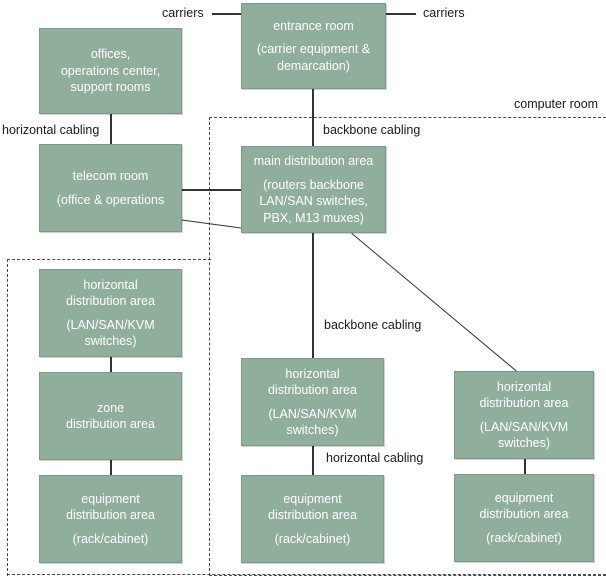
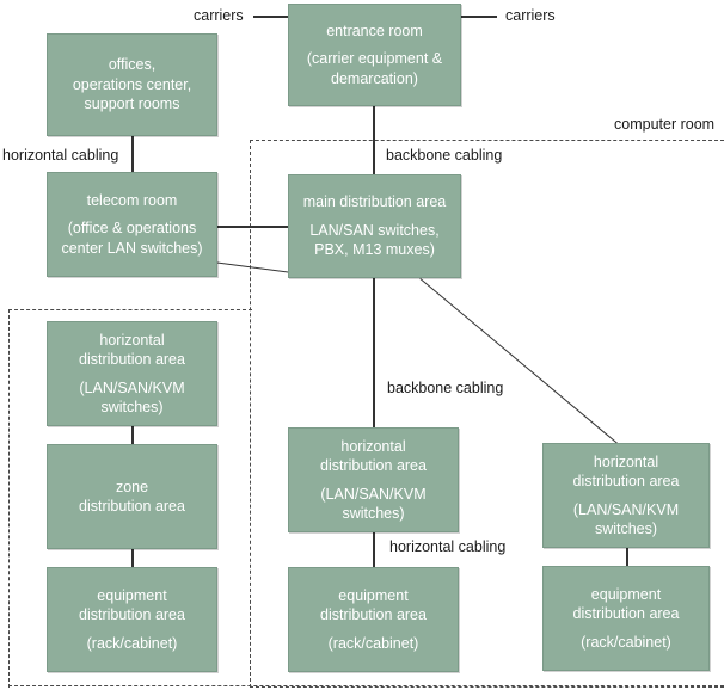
  computer room
  carriers
  carriers
  horizontal cabling
  backbone cabling
  backbone cabling
  horizontal cabling
  entrance room
  (carrier equipment &
  demarcation)
  offices,
  operations center,
  support rooms
  telecom room
  (office & operations
+ center LAN switches)
  main distribution area
- (routers backbone
  LAN/SAN switches,
  PBX, M13 muxes)
  horizontal
  distribution area
  (LAN/SAN/KVM
  switches)
  zone
  distribution area
  equipment
  distribution area
  (rack/cabinet)
  horizontal
  distribution area
  (LAN/SAN/KVM
  switches)
  equipment
  distribution area
  (rack/cabinet)
  horizontal
  distribution area
  (LAN/SAN/KVM
  switches)
  equipment
  distribution area
  (rack/cabinet)
